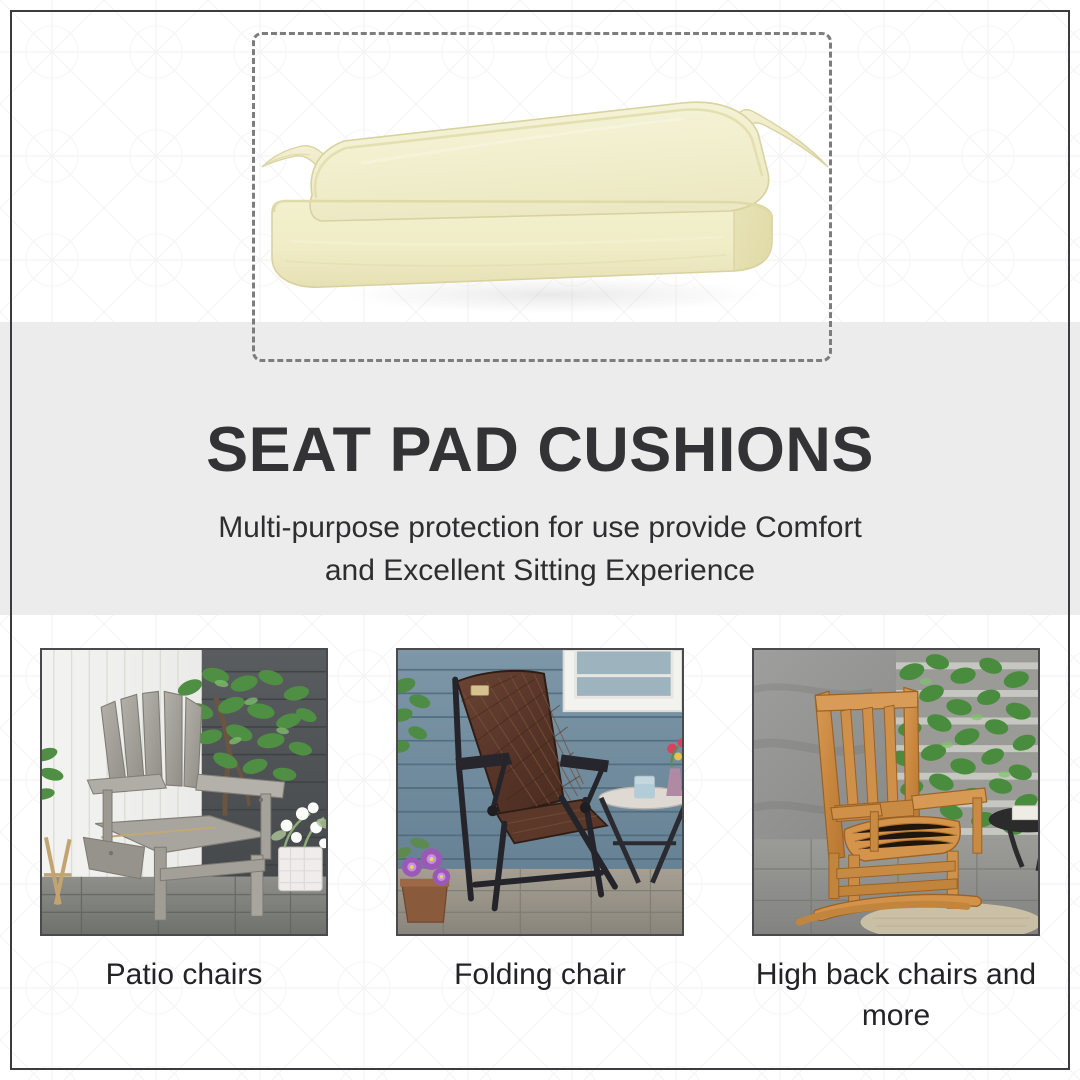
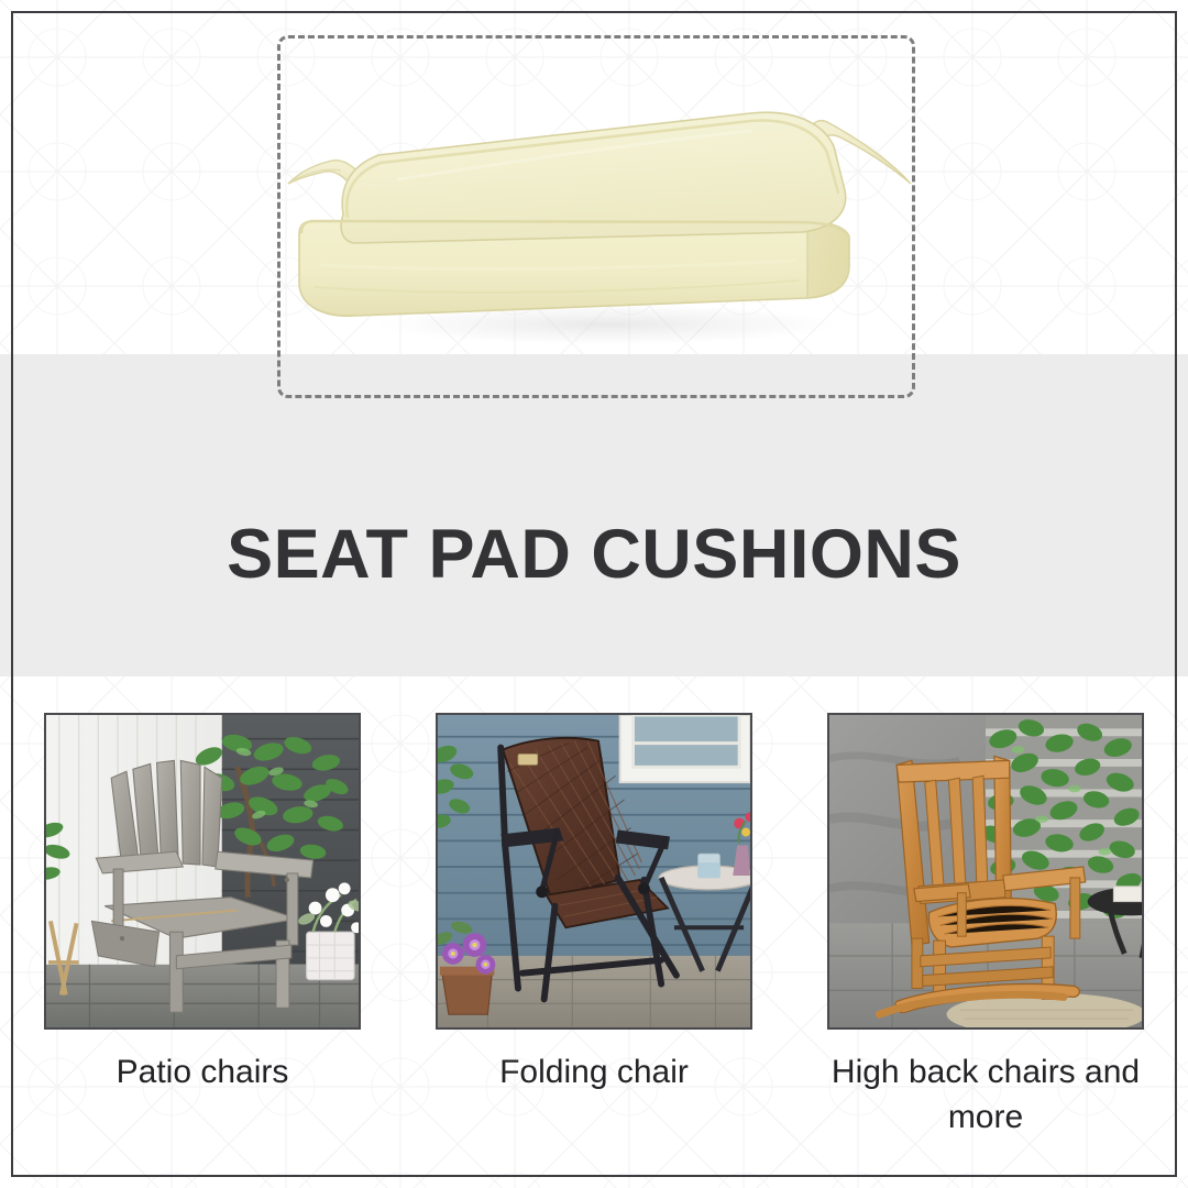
  SEAT PAD CUSHIONS
- Multi-purpose protection for use provide Comfort
- and Excellent Sitting Experience
  Patio chairs
  Folding chair
  High back chairs and more
